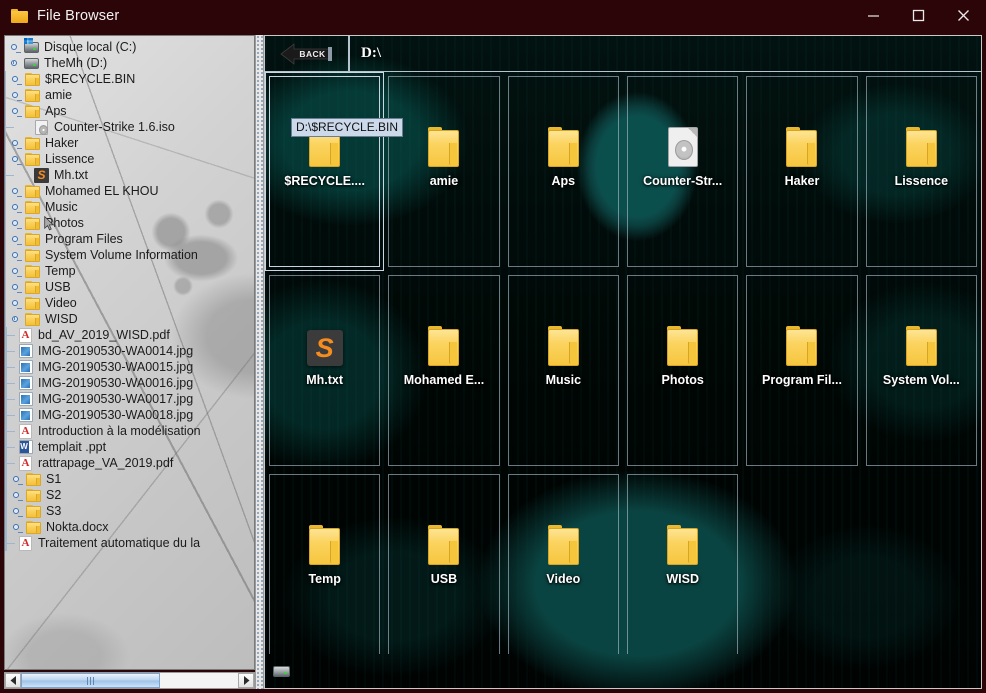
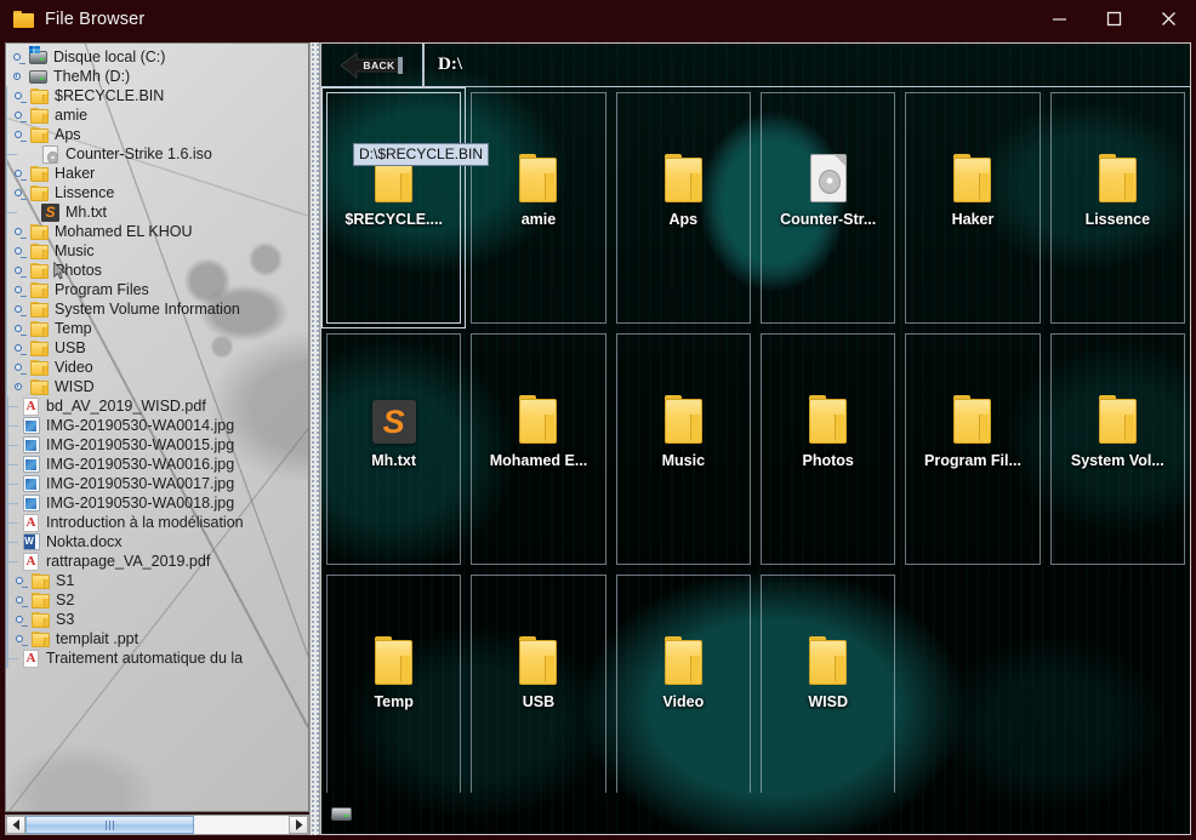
  File Browser
  Disque local (C:)
  TheMh (D:)
  $RECYCLE.BIN
  amie
  Aps
  Counter-Strike 1.6.iso
  Haker
  Lissence
  Mh.txt
  Mohamed EL KHOU
  Music
  hotos
  Program Files
  System Volume Information
  Temp
  USB
  Video
  WISD
  bd_AV_2019_WISD.pdf
  IMG-20190530-WA0014.jpg
  IMG-20190530-WA0015.jpg
  IMG-20190530-WA0016.jpg
  IMG-20190530-WA0017.jpg
  IMG-20190530-WA0018.jpg
  Introduction à la modélisation
- templait .ppt
+ Nokta.docx
  rattrapage_VA_2019.pdf
  S1
  S2
  S3
- Nokta.docx
+ templait .ppt
  Traitement automatique du la
  BACK
  D:\
  $RECYCLE....
  amie
  Aps
  Counter-Str...
  Haker
  Lissence
  Mh.txt
  Mohamed E...
  Music
  Photos
  Program Fil...
  System Vol...
  Temp
  USB
  Video
  WISD
  D:\$RECYCLE.BIN
